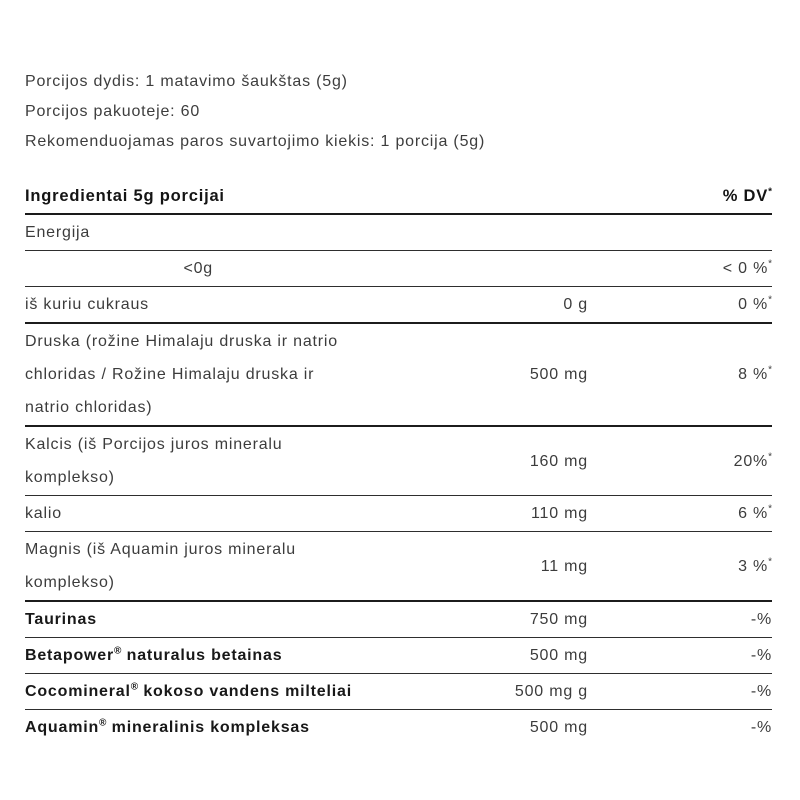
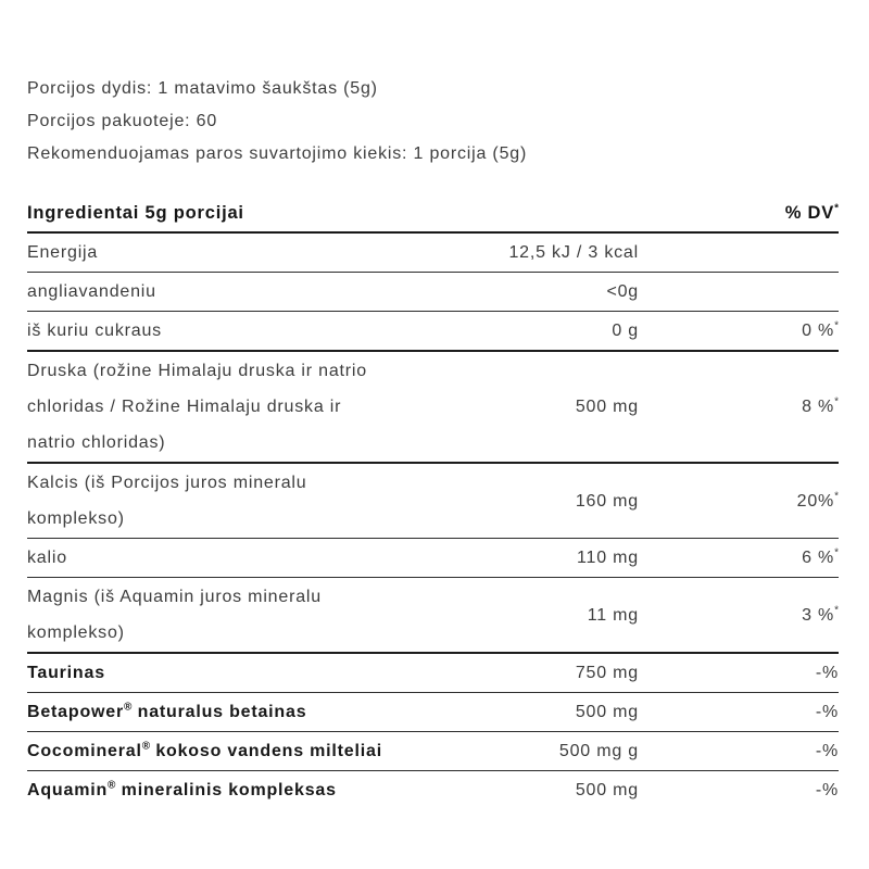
  Porcijos dydis: 1 matavimo šaukštas (5g)
  Porcijos pakuoteje: 60
  Rekomenduojamas paros suvartojimo kiekis: 1 porcija (5g)
  Ingredientai 5g porcijai
  % DV*
  Energija
+ 12,5 kJ / 3 kcal
+ angliavandeniu
  <0g
- < 0 %*
  iš kuriu cukraus
  0 g
  0 %*
  Druska (rožine Himalaju druska ir natrio
  chloridas / Rožine Himalaju druska ir
  natrio chloridas)
  500 mg
  8 %*
  Kalcis (iš Porcijos juros mineralu
  komplekso)
  160 mg
  20%*
  kalio
  110 mg
  6 %*
  Magnis (iš Aquamin juros mineralu
  komplekso)
  11 mg
  3 %*
  Taurinas
  750 mg
  -%
  Betapower® naturalus betainas
  500 mg
  -%
  Cocomineral® kokoso vandens milteliai
  500 mg g
  -%
  Aquamin® mineralinis kompleksas
  500 mg
  -%
